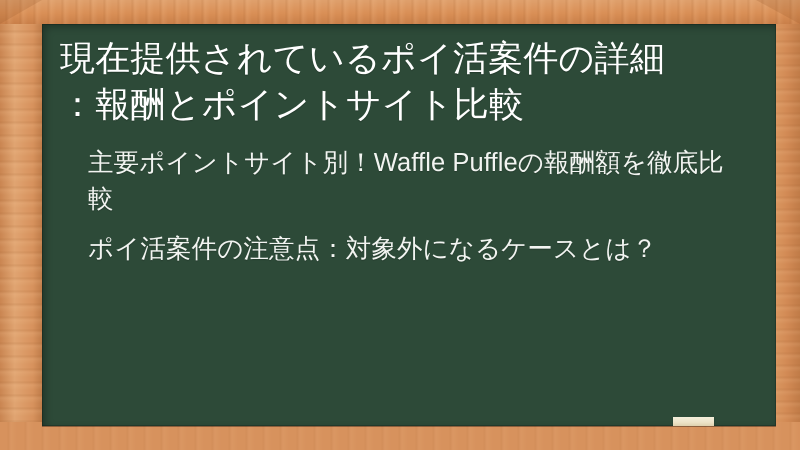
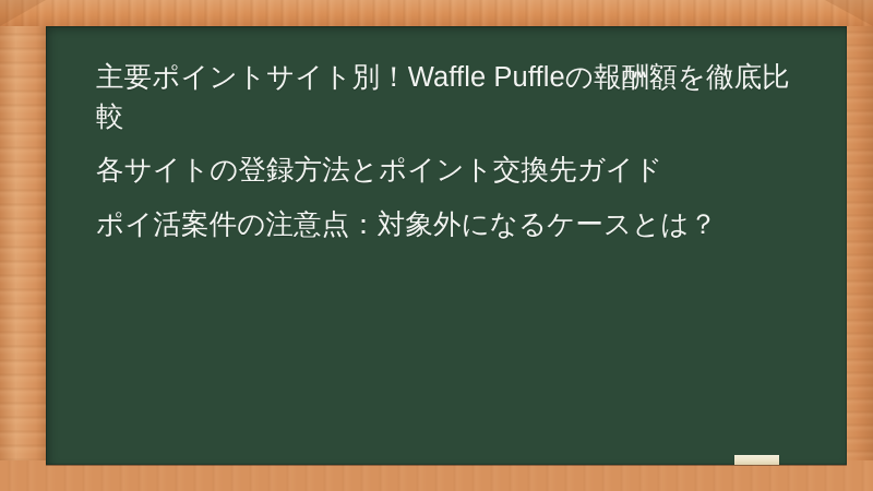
- 現在提供されているポイ活案件の詳細
- ：報酬とポイントサイト比較
  主要ポイントサイト別！Waffle Puffleの報酬額を徹底比較
+ 各サイトの登録方法とポイント交換先ガイド
  ポイ活案件の注意点：対象外になるケースとは？
